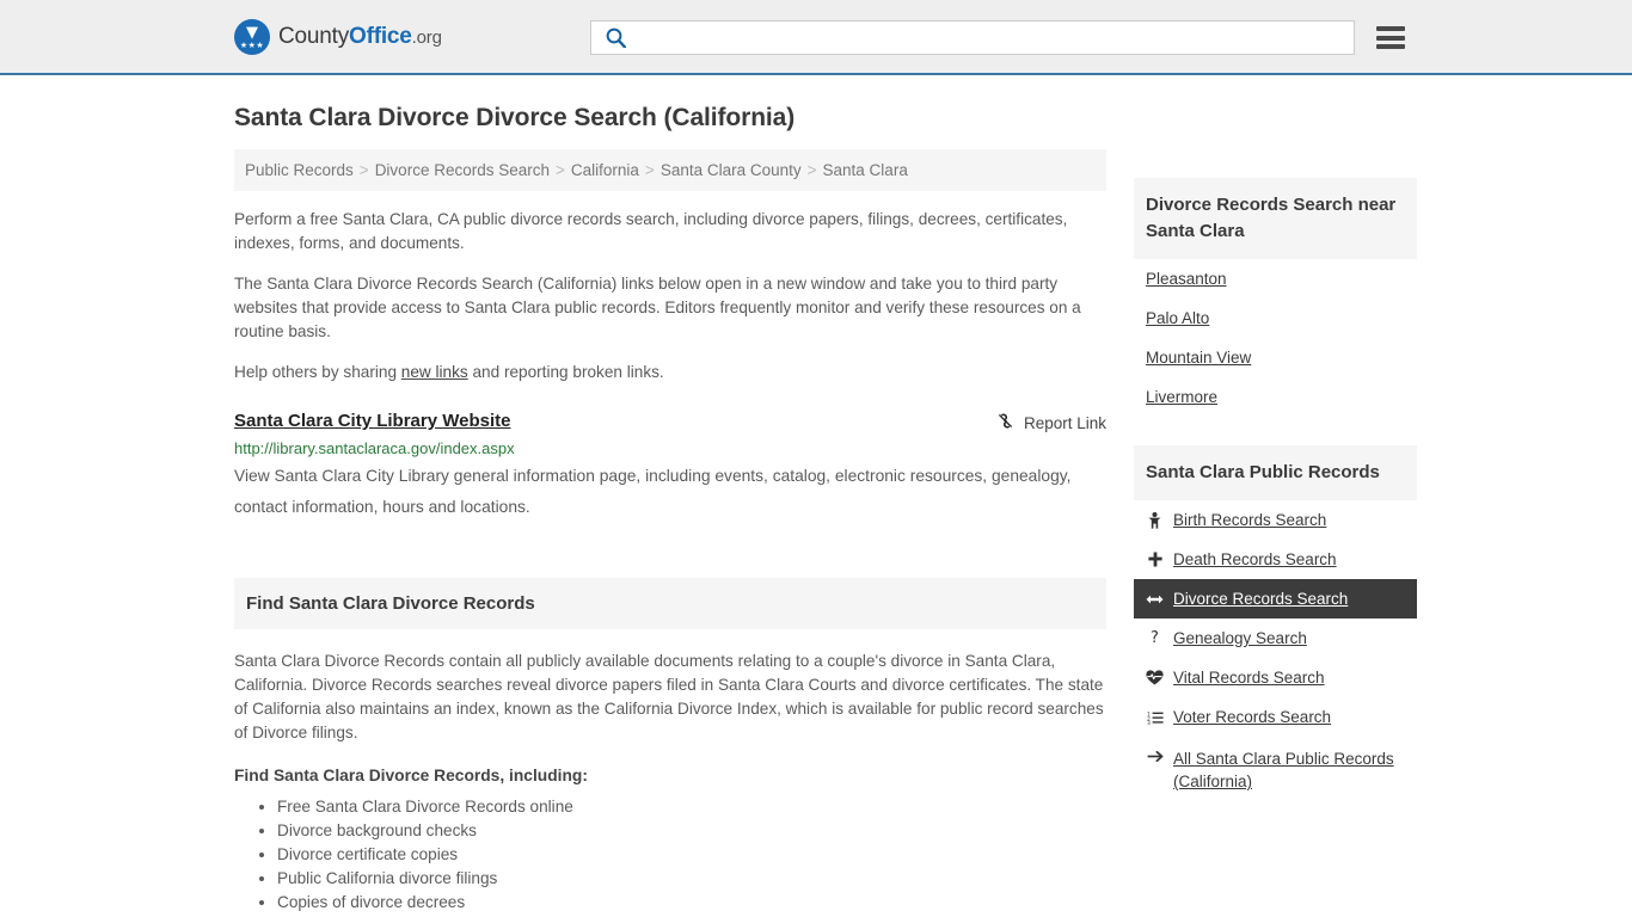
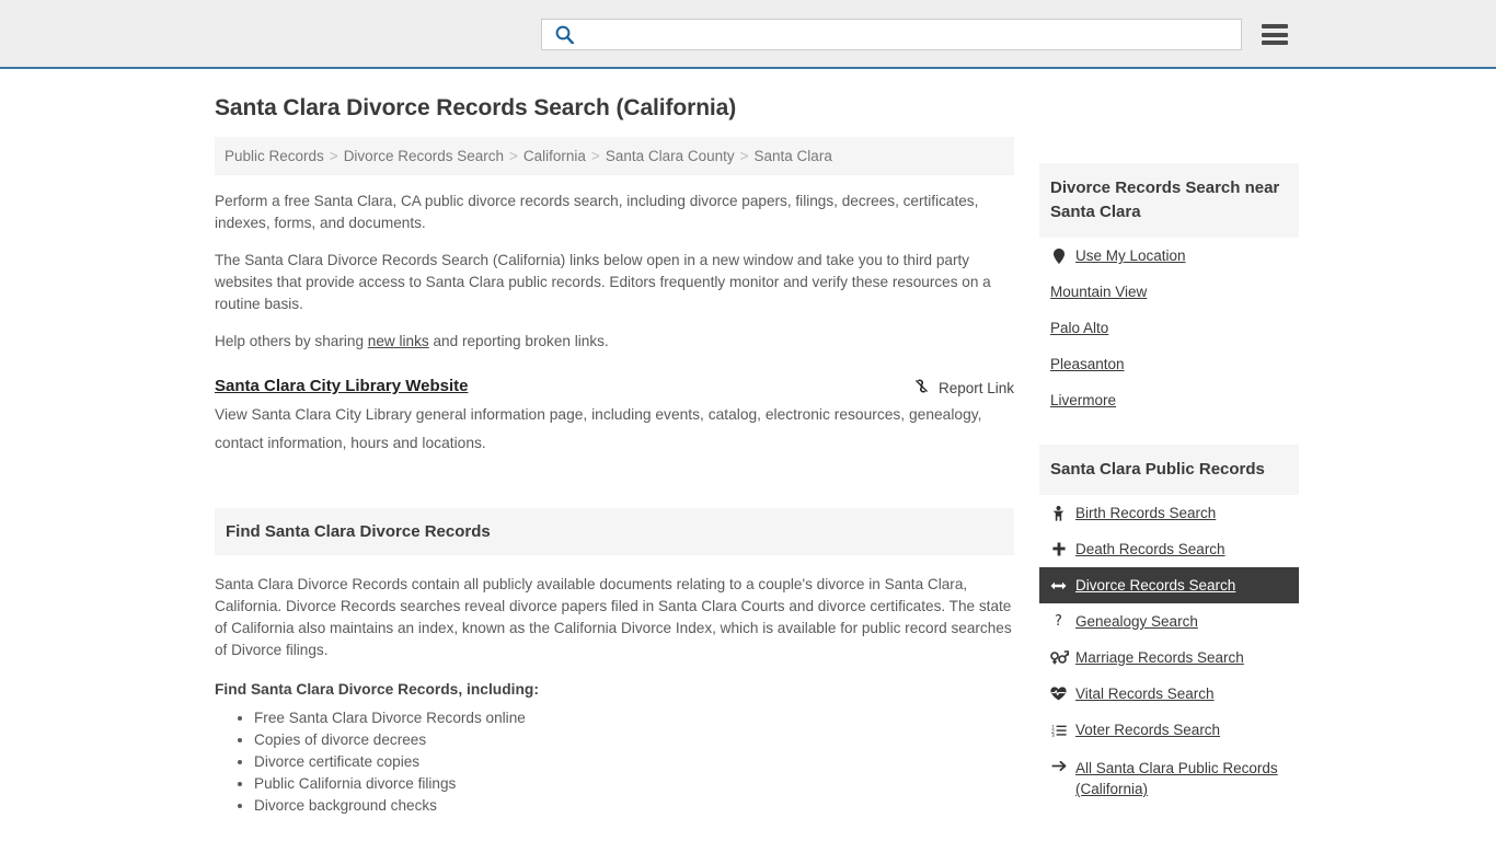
- ▼
- ★★★
- CountyOffice.org
- Santa Clara Divorce Divorce Search (California)
+ Santa Clara Divorce Records Search (California)
  Public Records > Divorce Records Search > California > Santa Clara County > Santa Clara
  Perform a free Santa Clara, CA public divorce records search, including divorce papers, filings, decrees, certificates, indexes, forms, and documents.
  The Santa Clara Divorce Records Search (California) links below open in a new window and take you to third party websites that provide access to Santa Clara public records. Editors frequently monitor and verify these resources on a routine basis.
  Help others by sharing new links and reporting broken links.
  Santa Clara City Library Website
  Report Link
- http://library.santaclaraca.gov/index.aspx
  View Santa Clara City Library general information page, including events, catalog, electronic resources, genealogy, contact information, hours and locations.
  Find Santa Clara Divorce Records
  Santa Clara Divorce Records contain all publicly available documents relating to a couple's divorce in Santa Clara, California. Divorce Records searches reveal divorce papers filed in Santa Clara Courts and divorce certificates. The state of California also maintains an index, known as the California Divorce Index, which is available for public record searches of Divorce filings.
  Find Santa Clara Divorce Records, including:
  Free Santa Clara Divorce Records online
- Divorce background checks
+ Copies of divorce decrees
  Divorce certificate copies
  Public California divorce filings
- Copies of divorce decrees
+ Divorce background checks
  Divorce Records Search near Santa Clara
+ Use My Location
- Pleasanton
+ Mountain View
  Palo Alto
- Mountain View
+ Pleasanton
  Livermore
  Santa Clara Public Records
  Birth Records Search
  Death Records Search
  Divorce Records Search
  ?
  Genealogy Search
+ Marriage Records Search
  Vital Records Search
  Voter Records Search
  All Santa Clara Public Records (California)
